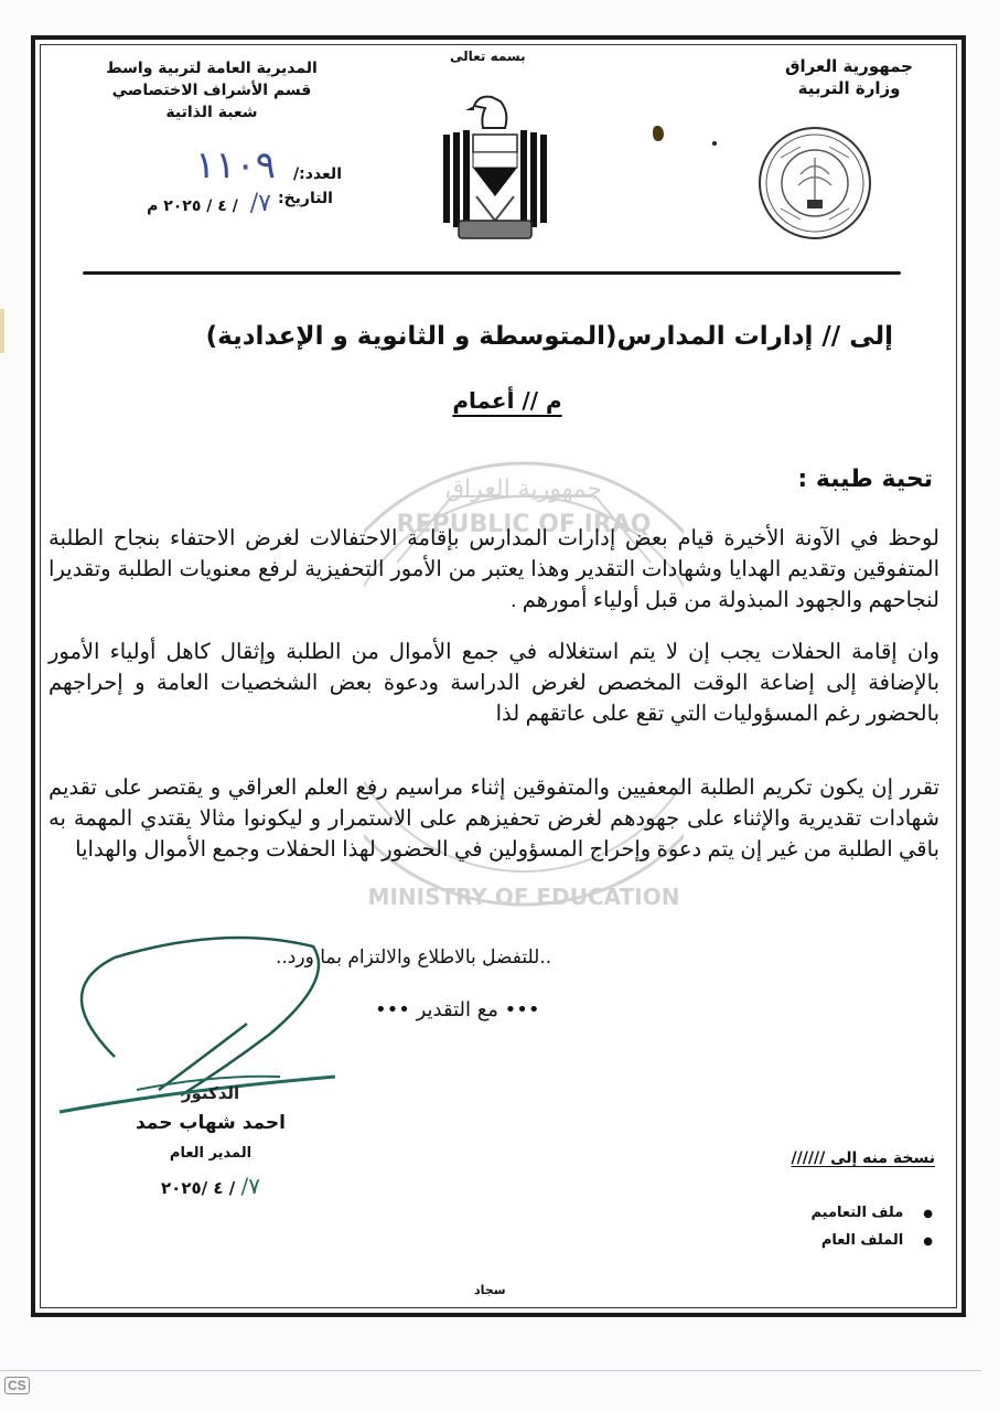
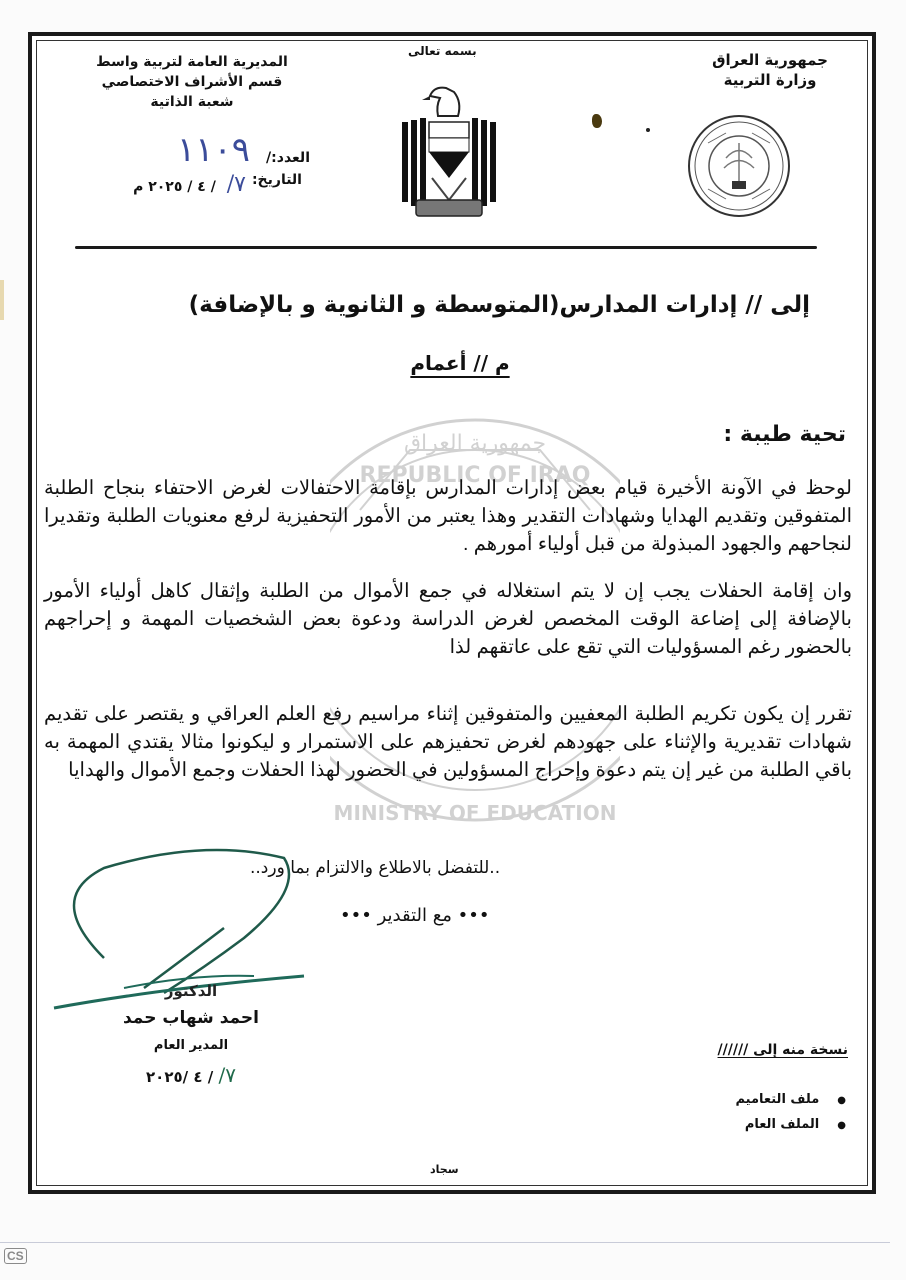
  جمهورية العراق
  وزارة التربية
  بسمه تعالى
  المديرية العامة لتربية واسط
  قسم الأشراف الاختصاصي
  شعبة الذاتية
  العدد:/
  ١١٠٩
  التاريخ:
  ٧/ / ٤ / ٢٠٢٥ م
  جمهورية العراق
  REPUBLIC OF IRAQ
  MINISTRY OF EDUCATION
- إلى // إدارات المدارس(المتوسطة و الثانوية و الإعدادية)
+ إلى // إدارات المدارس(المتوسطة و الثانوية و بالإضافة)
  م // أعمام
  تحية طيبة :
  لوحظ في الآونة الأخيرة قيام بعض إدارات المدارس بإقامة الاحتفالات لغرض الاحتفاء بنجاح الطلبة المتفوقين وتقديم الهدايا وشهادات التقدير وهذا يعتبر من الأمور التحفيزية لرفع معنويات الطلبة وتقديرا لنجاحهم والجهود المبذولة من قبل أولياء أمورهم .
- وان إقامة الحفلات يجب إن لا يتم استغلاله في جمع الأموال من الطلبة وإثقال كاهل أولياء الأمور بالإضافة إلى إضاعة الوقت المخصص لغرض الدراسة ودعوة بعض الشخصيات العامة و إحراجهم بالحضور رغم المسؤوليات التي تقع على عاتقهم لذا
+ وان إقامة الحفلات يجب إن لا يتم استغلاله في جمع الأموال من الطلبة وإثقال كاهل أولياء الأمور بالإضافة إلى إضاعة الوقت المخصص لغرض الدراسة ودعوة بعض الشخصيات المهمة و إحراجهم بالحضور رغم المسؤوليات التي تقع على عاتقهم لذا
  تقرر إن يكون تكريم الطلبة المعفيين والمتفوقين إثناء مراسيم رفع العلم العراقي و يقتصر على تقديم شهادات تقديرية والإثناء على جهودهم لغرض تحفيزهم على الاستمرار و ليكونوا مثالا يقتدي المهمة به باقي الطلبة من غير إن يتم دعوة وإحراج المسؤولين في الحضور لهذا الحفلات وجمع الأموال والهدايا
  ..للتفضل بالاطلاع والالتزام بما ورد..
  ••• مع التقدير •••
  الدكتور
  احمد شهاب حمد
  المدير العام
  ٧/ / ٤ /٢٠٢٥
  نسخة منه إلى //////
  ملف التعاميم
  الملف العام
  سجاد
  CS
